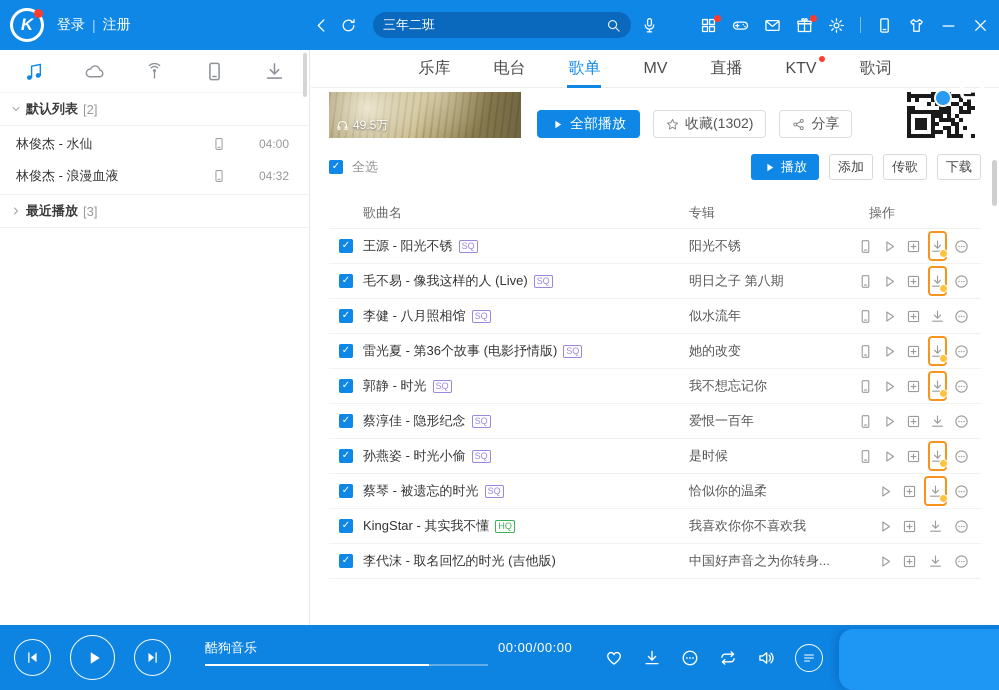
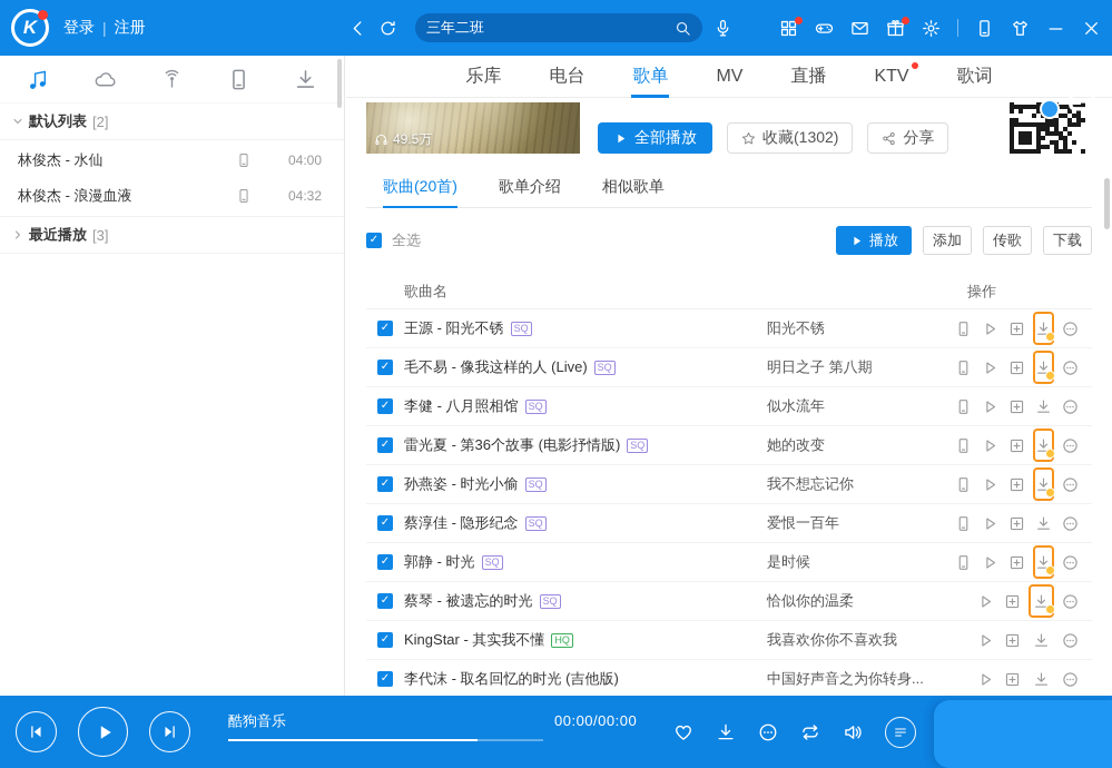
  K
  登录
  |
  注册
  三年二班
  默认列表
  [2]
  林俊杰 - 水仙
  04:00
  林俊杰 - 浪漫血液
  04:32
  最近播放
  [3]
  乐库
  电台
  歌单
  MV
  直播
  KTV
  歌词
  49.5万
  全部播放
  收藏(1302)
  分享
+ 歌曲(20首)
+ 歌单介绍
+ 相似歌单
  全选
  播放
  添加
  传歌
  下载
  歌曲名
- 专辑
  操作
  王源 - 阳光不锈
  SQ
  阳光不锈
  毛不易 - 像我这样的人 (Live)
  SQ
  明日之子 第八期
  李健 - 八月照相馆
  SQ
  似水流年
  雷光夏 - 第36个故事 (电影抒情版)
  SQ
  她的改变
- 郭静 - 时光
+ 孙燕姿 - 时光小偷
  SQ
  我不想忘记你
  蔡淳佳 - 隐形纪念
  SQ
  爱恨一百年
- 孙燕姿 - 时光小偷
+ 郭静 - 时光
  SQ
  是时候
  蔡琴 - 被遗忘的时光
  SQ
  恰似你的温柔
  KingStar - 其实我不懂
  HQ
  我喜欢你你不喜欢我
  李代沫 - 取名回忆的时光 (吉他版)
  中国好声音之为你转身...
  酷狗音乐
  00:00/00:00
